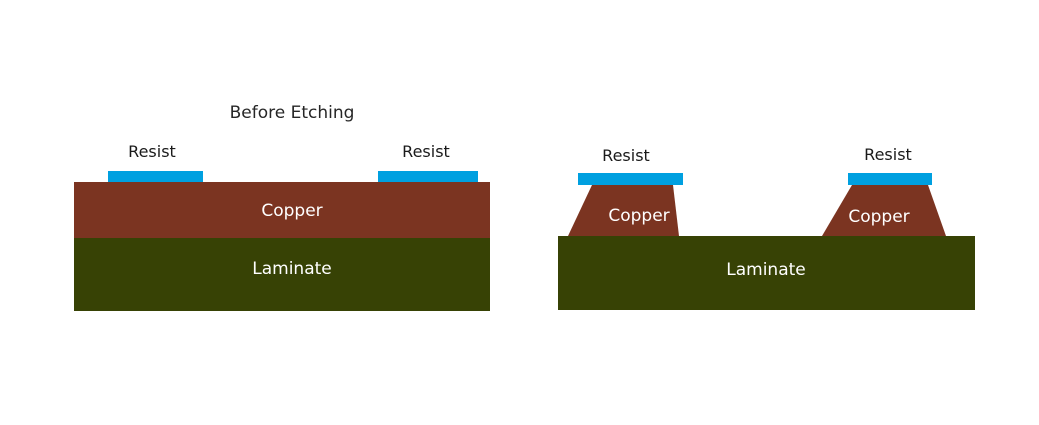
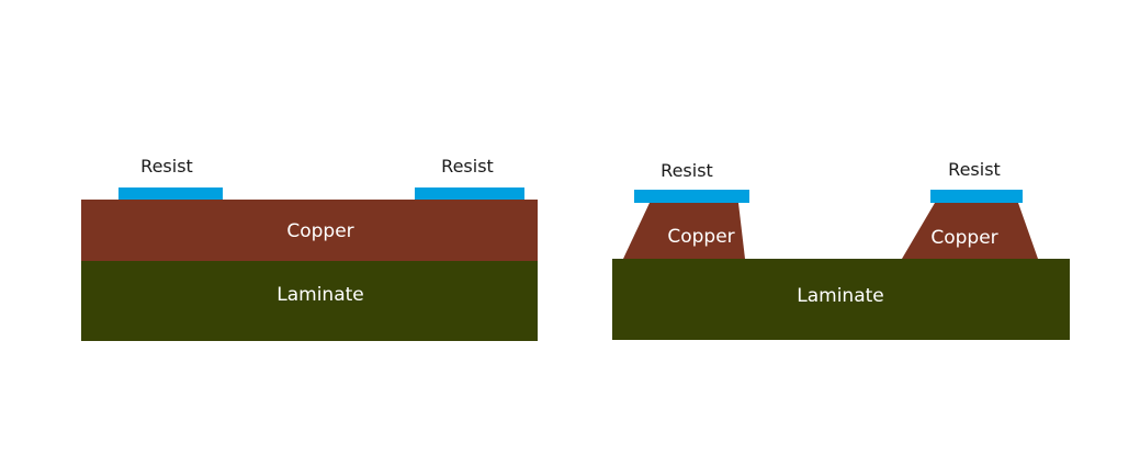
- Before Etching
  Resist
  Resist
  Copper
  Laminate
  Resist
  Resist
  Copper
  Copper
  Laminate
